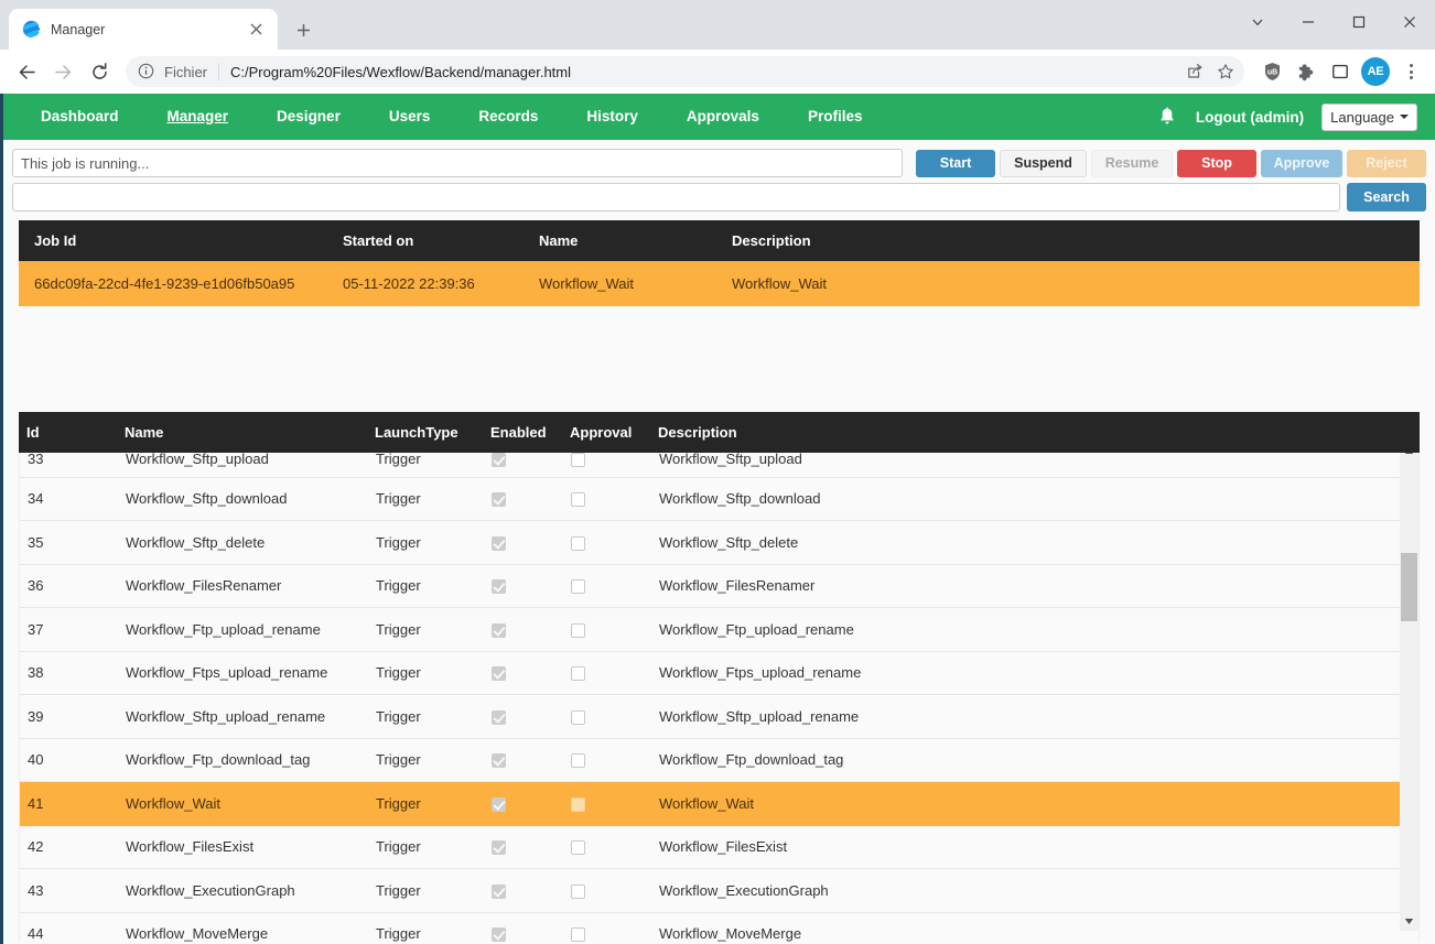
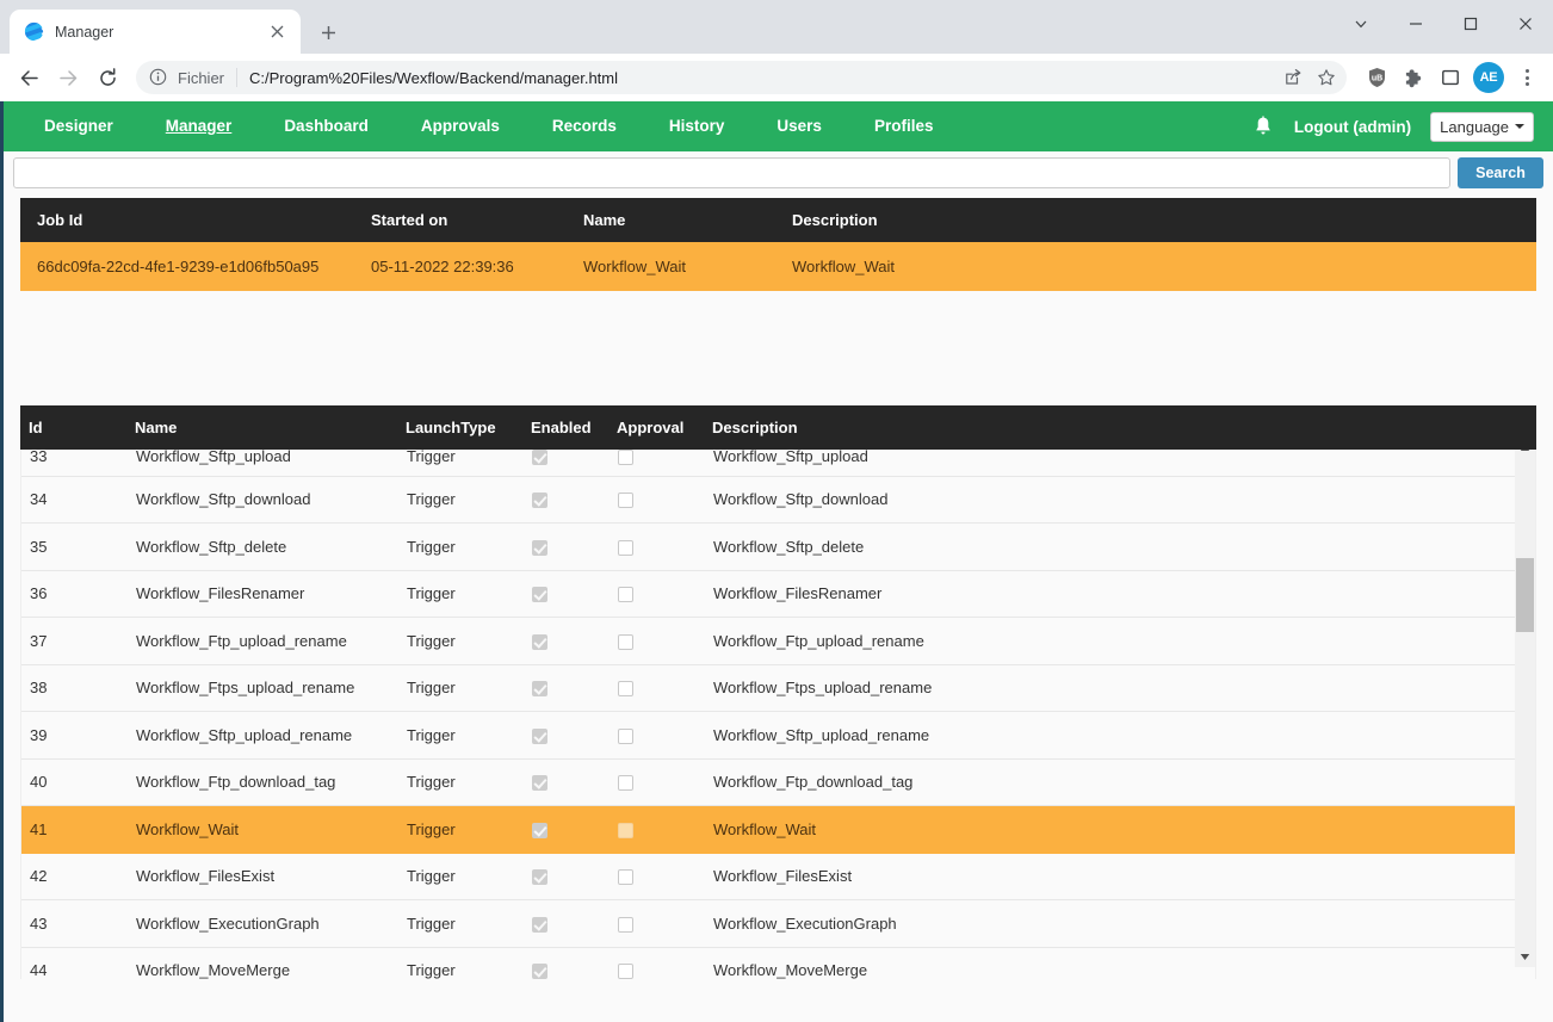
  Manager
  Fichier
  C:/Program%20Files/Wexflow/Backend/manager.html
  AE
- Dashboard
+ Designer
  Manager
- Designer
+ Dashboard
- Users
+ Approvals
  Records
  History
- Approvals
+ Users
  Profiles
  Logout (admin)
  Language
- This job is running...
- Start
- Suspend
- Resume
- Stop
- Approve
- Reject
  Search
  Job Id	Started on	Name	Description
  66dc09fa-22cd-4fe1-9239-e1d06fb50a95	05-11-2022 22:39:36	Workflow_Wait	Workflow_Wait
  Id	Name	LaunchType	Enabled	Approval	Description
  33	Workflow_Sftp_upload	Trigger			Workflow_Sftp_upload
  34	Workflow_Sftp_download	Trigger			Workflow_Sftp_download
  35	Workflow_Sftp_delete	Trigger			Workflow_Sftp_delete
  36	Workflow_FilesRenamer	Trigger			Workflow_FilesRenamer
  37	Workflow_Ftp_upload_rename	Trigger			Workflow_Ftp_upload_rename
  38	Workflow_Ftps_upload_rename	Trigger			Workflow_Ftps_upload_rename
  39	Workflow_Sftp_upload_rename	Trigger			Workflow_Sftp_upload_rename
  40	Workflow_Ftp_download_tag	Trigger			Workflow_Ftp_download_tag
  41	Workflow_Wait	Trigger			Workflow_Wait
  42	Workflow_FilesExist	Trigger			Workflow_FilesExist
  43	Workflow_ExecutionGraph	Trigger			Workflow_ExecutionGraph
  44	Workflow_MoveMerge	Trigger			Workflow_MoveMerge
